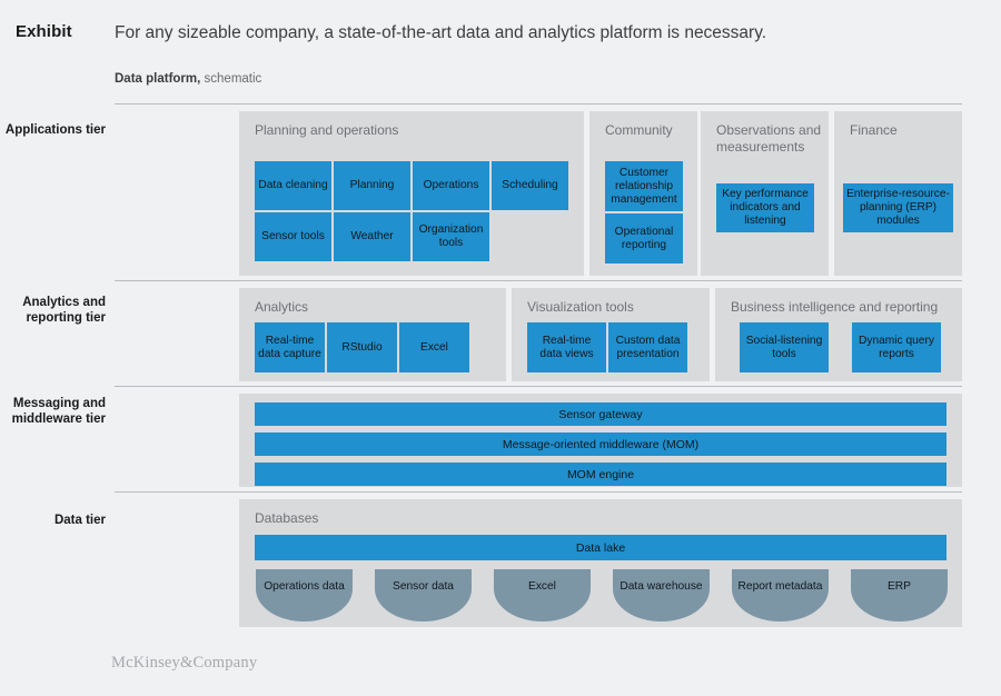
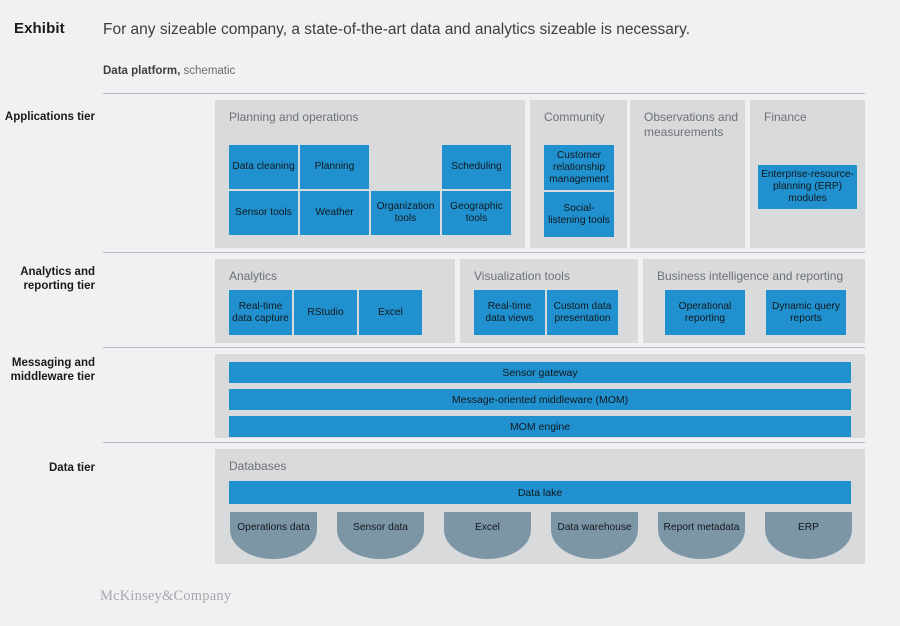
  Exhibit
- For any sizeable company, a state-of-the-art data and analytics platform is necessary.
+ For any sizeable company, a state-of-the-art data and analytics sizeable is necessary.
  Data platform, schematic
  Applications tier
  Planning and operations
  Data cleaning
  Planning
- Operations
  Scheduling
  Sensor tools
  Weather
  Organization tools
+ Geographic tools
  Community
  Customer relationship management
- Operational reporting
+ Social-listening tools
  Observations and measurements
- Key performance indicators and listening
  Finance
  Enterprise-resource-planning (ERP) modules
  Analytics and reporting tier
  Analytics
  Real-time data capture
  RStudio
  Excel
  Visualization tools
  Real-time data views
  Custom data presentation
  Business intelligence and reporting
- Social-listening tools
+ Operational reporting
  Dynamic query reports
  Messaging and middleware tier
  Sensor gateway
  Message-oriented middleware (MOM)
  MOM engine
  Data tier
  Databases
  Data lake
  Operations data
  Sensor data
  Excel
  Data warehouse
  Report metadata
  ERP
  McKinsey&Company
